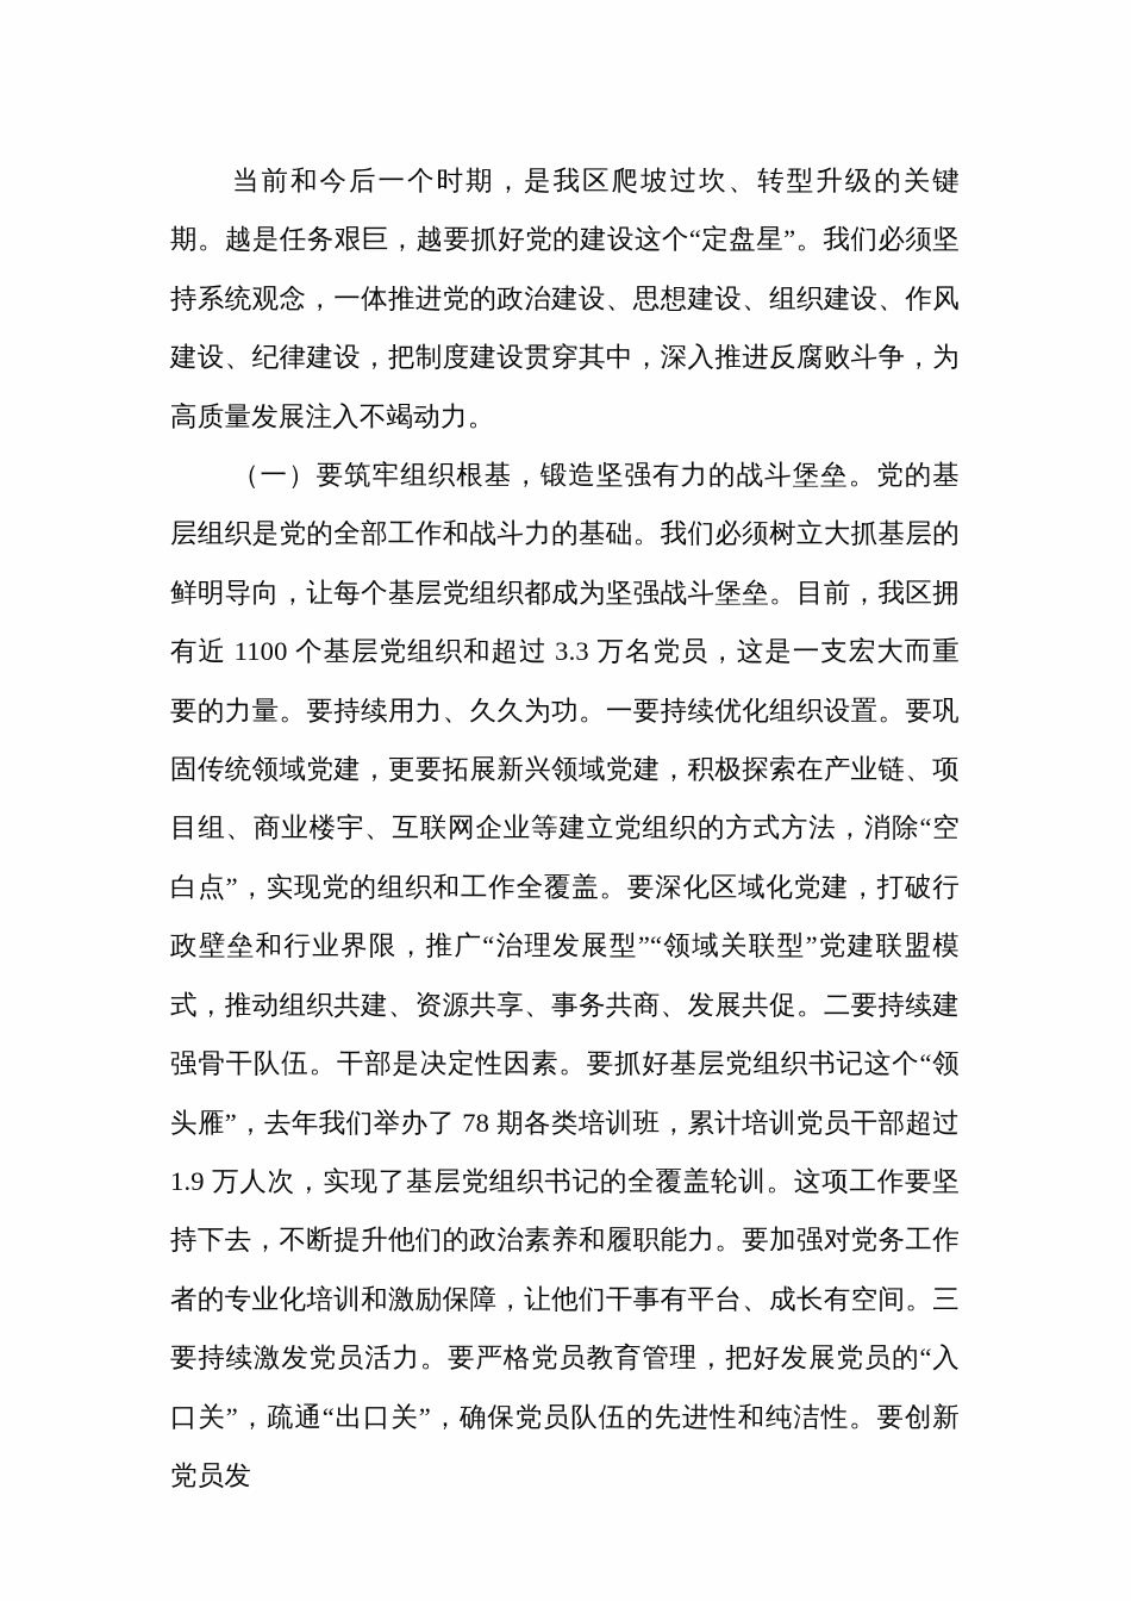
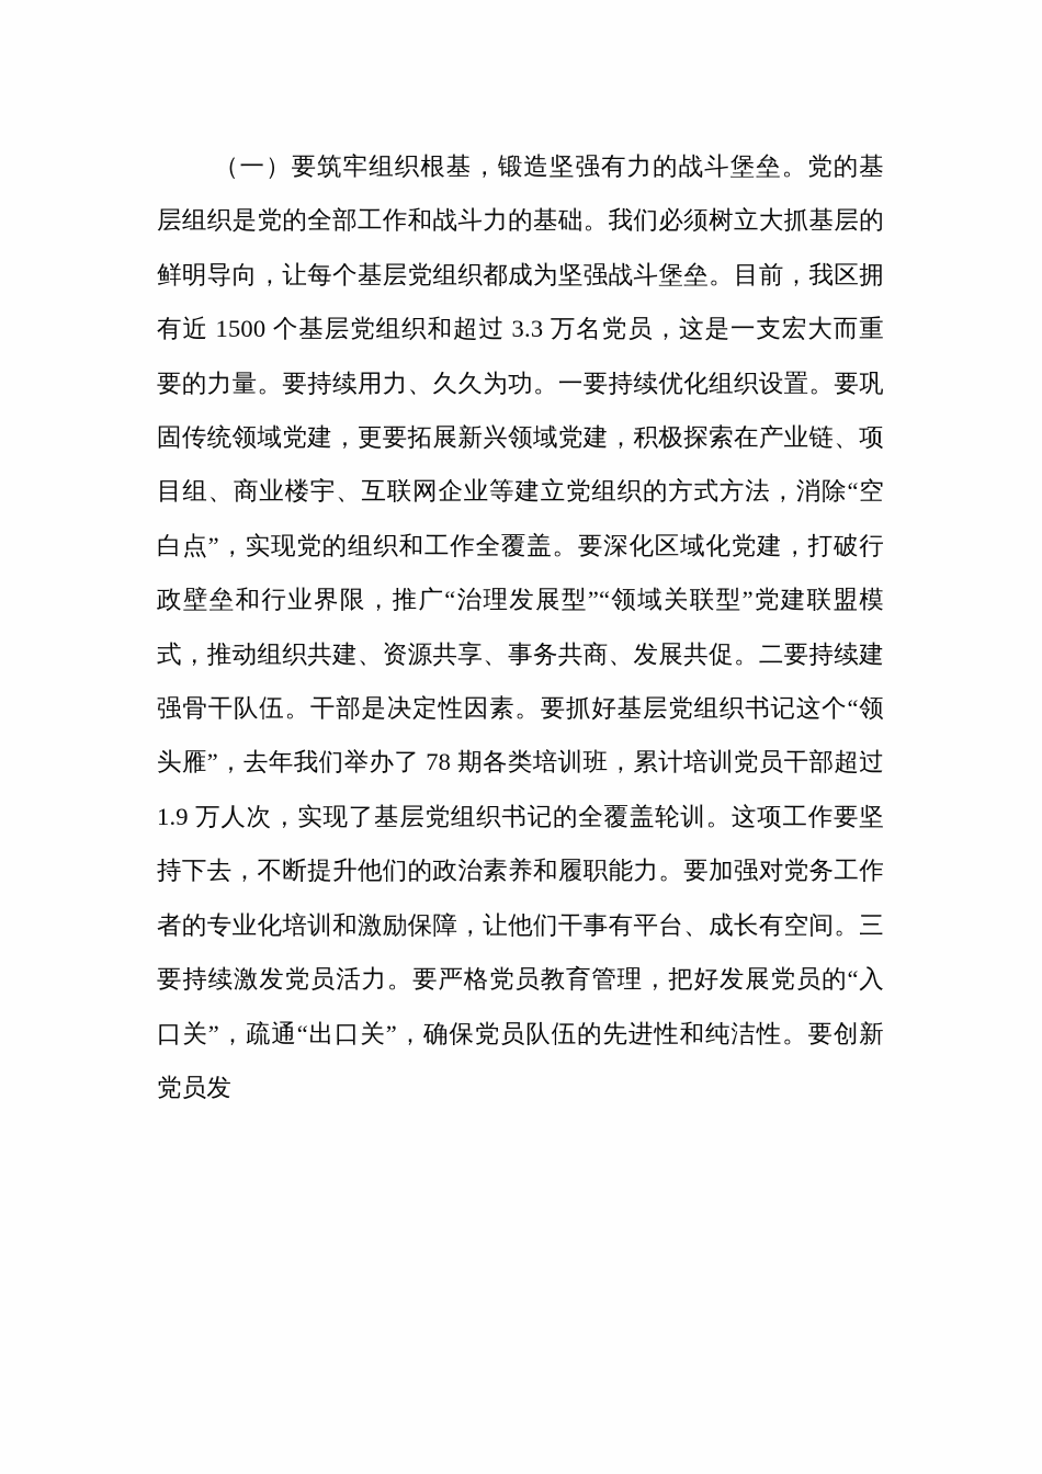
- 当前和今后一个时期，是我区爬坡过坎、转型升级的关键期。越是任务艰巨，越要抓好党的建设这个“定盘星”。我们必须坚持系统观念，一体推进党的政治建设、思想建设、组织建设、作风建设、纪律建设，把制度建设贯穿其中，深入推进反腐败斗争，为高质量发展注入不竭动力。
- （一）要筑牢组织根基，锻造坚强有力的战斗堡垒。党的基层组织是党的全部工作和战斗力的基础。我们必须树立大抓基层的鲜明导向，让每个基层党组织都成为坚强战斗堡垒。目前，我区拥有近 1100 个基层党组织和超过 3.3 万名党员，这是一支宏大而重要的力量。要持续用力、久久为功。一要持续优化组织设置。要巩固传统领域党建，更要拓展新兴领域党建，积极探索在产业链、项目组、商业楼宇、互联网企业等建立党组织的方式方法，消除“空白点”，实现党的组织和工作全覆盖。要深化区域化党建，打破行政壁垒和行业界限，推广“治理发展型”“领域关联型”党建联盟模式，推动组织共建、资源共享、事务共商、发展共促。二要持续建强骨干队伍。干部是决定性因素。要抓好基层党组织书记这个“领头雁”，去年我们举办了 78 期各类培训班，累计培训党员干部超过 1.9 万人次，实现了基层党组织书记的全覆盖轮训。这项工作要坚持下去，不断提升他们的政治素养和履职能力。要加强对党务工作者的专业化培训和激励保障，让他们干事有平台、成长有空间。三要持续激发党员活力。要严格党员教育管理，把好发展党员的“入口关”，疏通“出口关”，确保党员队伍的先进性和纯洁性。要创新党员发
+ （一）要筑牢组织根基，锻造坚强有力的战斗堡垒。党的基层组织是党的全部工作和战斗力的基础。我们必须树立大抓基层的鲜明导向，让每个基层党组织都成为坚强战斗堡垒。目前，我区拥有近 1500 个基层党组织和超过 3.3 万名党员，这是一支宏大而重要的力量。要持续用力、久久为功。一要持续优化组织设置。要巩固传统领域党建，更要拓展新兴领域党建，积极探索在产业链、项目组、商业楼宇、互联网企业等建立党组织的方式方法，消除“空白点”，实现党的组织和工作全覆盖。要深化区域化党建，打破行政壁垒和行业界限，推广“治理发展型”“领域关联型”党建联盟模式，推动组织共建、资源共享、事务共商、发展共促。二要持续建强骨干队伍。干部是决定性因素。要抓好基层党组织书记这个“领头雁”，去年我们举办了 78 期各类培训班，累计培训党员干部超过 1.9 万人次，实现了基层党组织书记的全覆盖轮训。这项工作要坚持下去，不断提升他们的政治素养和履职能力。要加强对党务工作者的专业化培训和激励保障，让他们干事有平台、成长有空间。三要持续激发党员活力。要严格党员教育管理，把好发展党员的“入口关”，疏通“出口关”，确保党员队伍的先进性和纯洁性。要创新党员发
